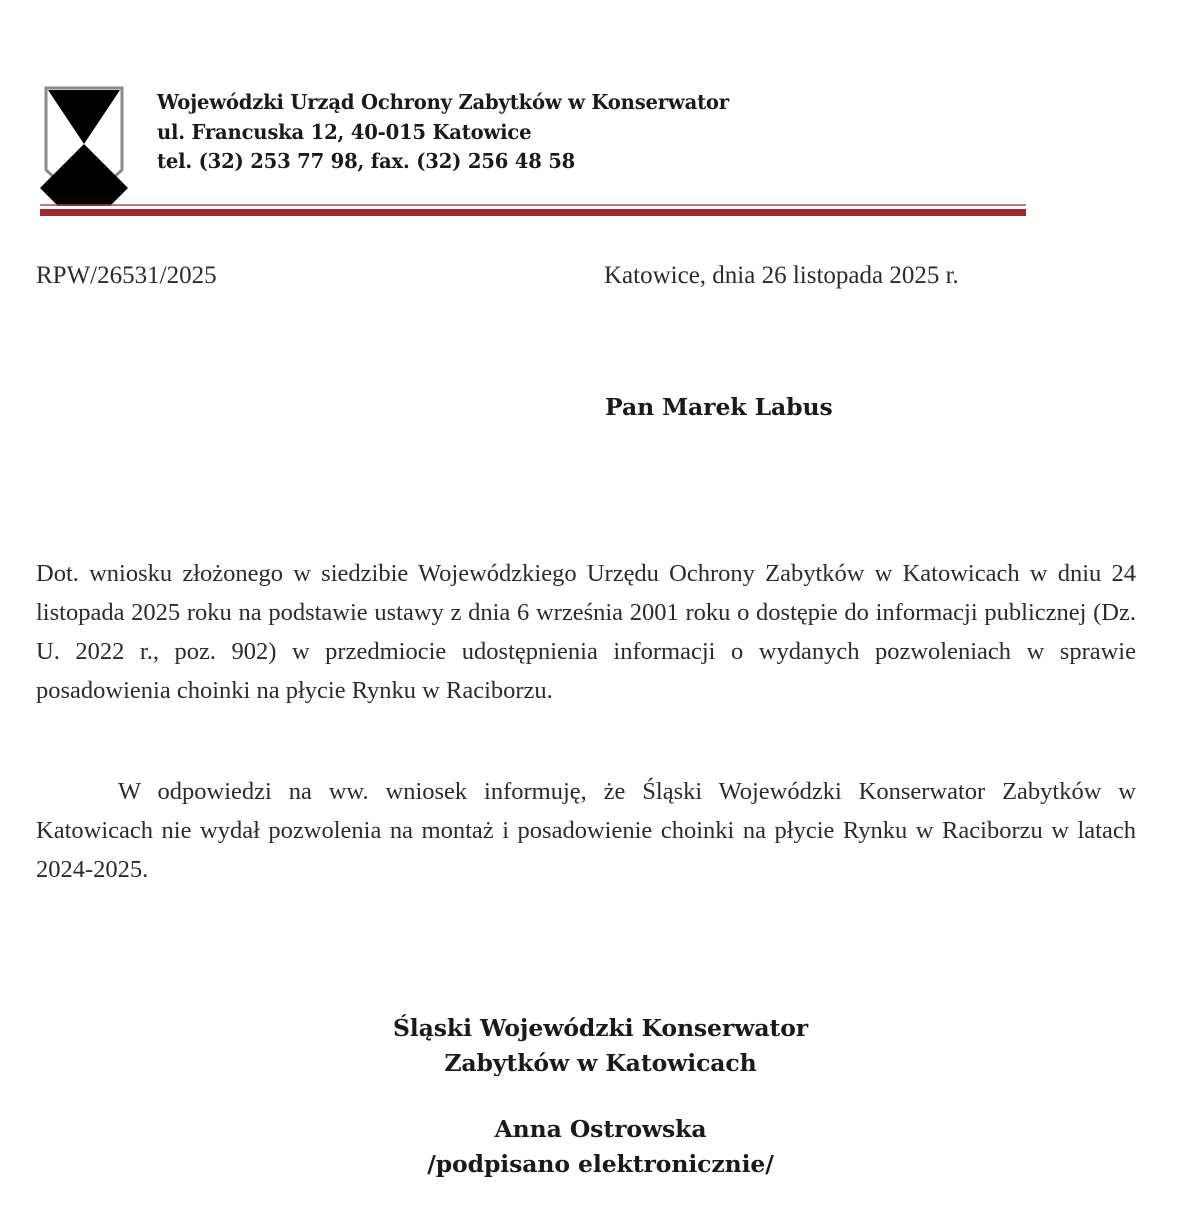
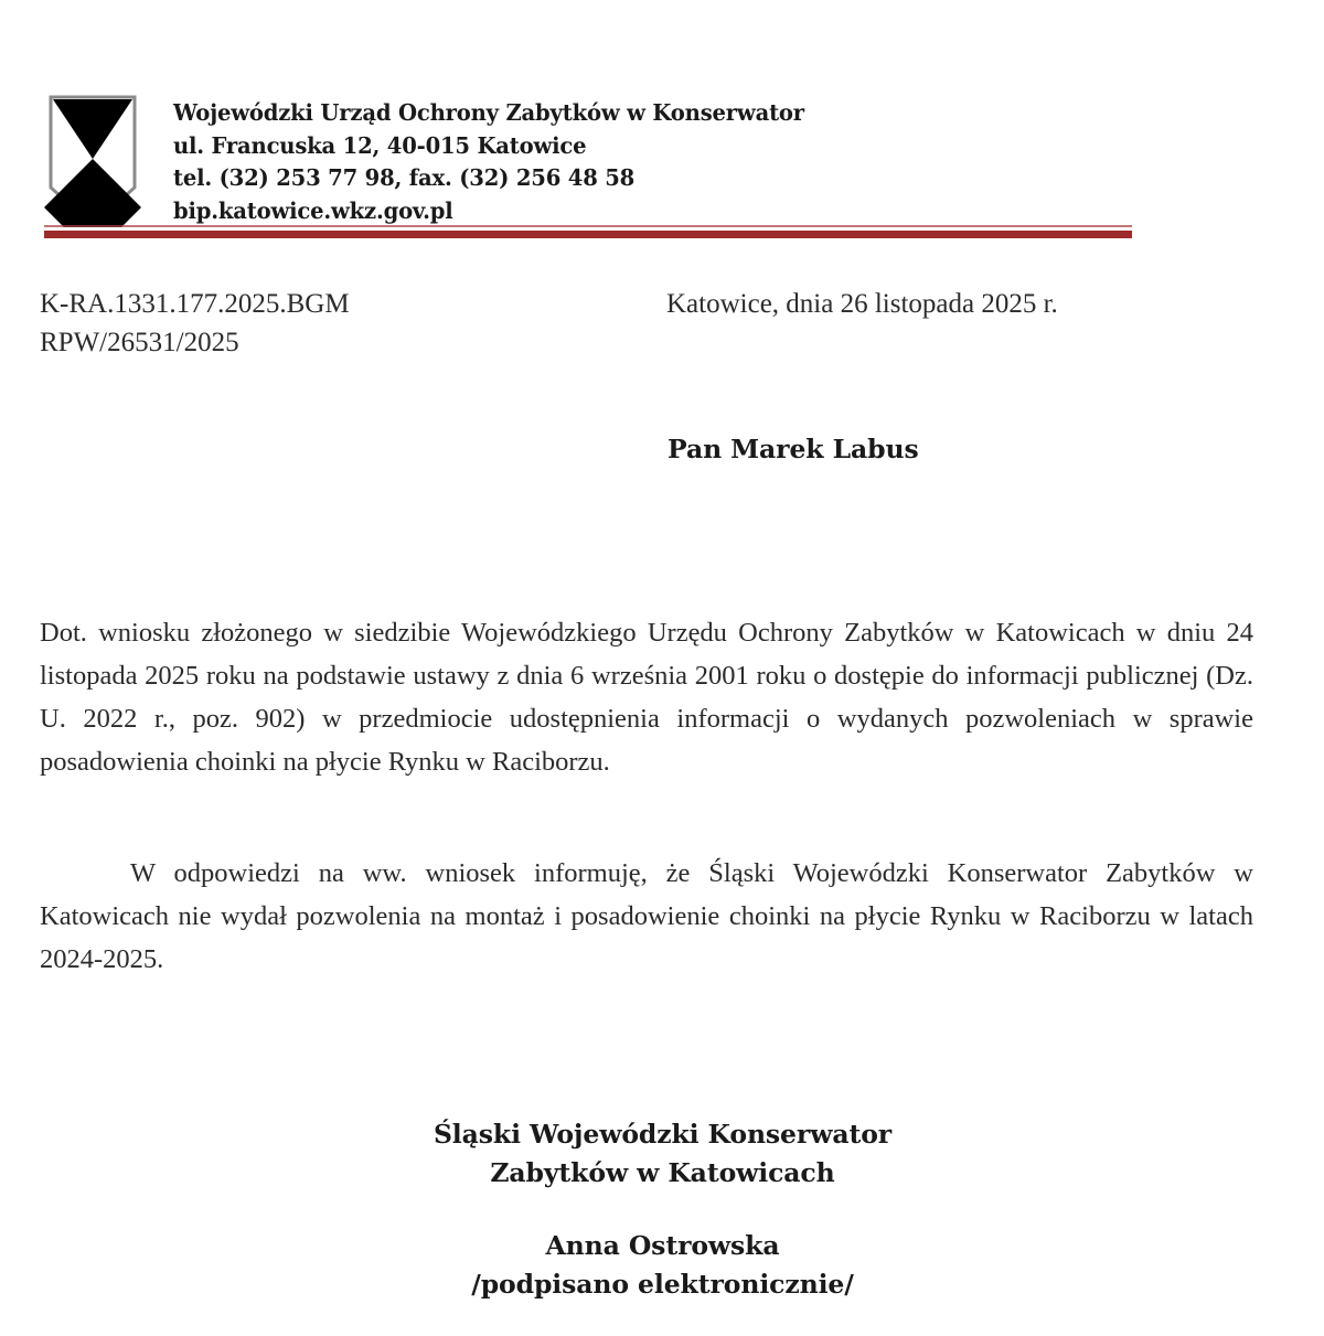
  Wojewódzki Urząd Ochrony Zabytków w Konserwator
  ul. Francuska 12, 40-015 Katowice
  tel. (32) 253 77 98, fax. (32) 256 48 58
+ bip.katowice.wkz.gov.pl
+ K-RA.1331.177.2025.BGM
  RPW/26531/2025
  Katowice, dnia 26 listopada 2025 r.
  Pan Marek Labus
  Dot. wniosku złożonego w siedzibie Wojewódzkiego Urzędu Ochrony Zabytków w Katowicach w dniu 24 listopada 2025 roku na podstawie ustawy z dnia 6 września 2001 roku o dostępie do informacji publicznej (Dz. U. 2022 r., poz. 902) w przedmiocie udostępnienia informacji o wydanych pozwoleniach w sprawie posadowienia choinki na płycie Rynku w Raciborzu.
  W odpowiedzi na ww. wniosek informuję, że Śląski Wojewódzki Konserwator Zabytków w Katowicach nie wydał pozwolenia na montaż i posadowienie choinki na płycie Rynku w Raciborzu w latach 2024-2025.
  Śląski Wojewódzki Konserwator
  Zabytków w Katowicach
  Anna Ostrowska
  /podpisano elektronicznie/
